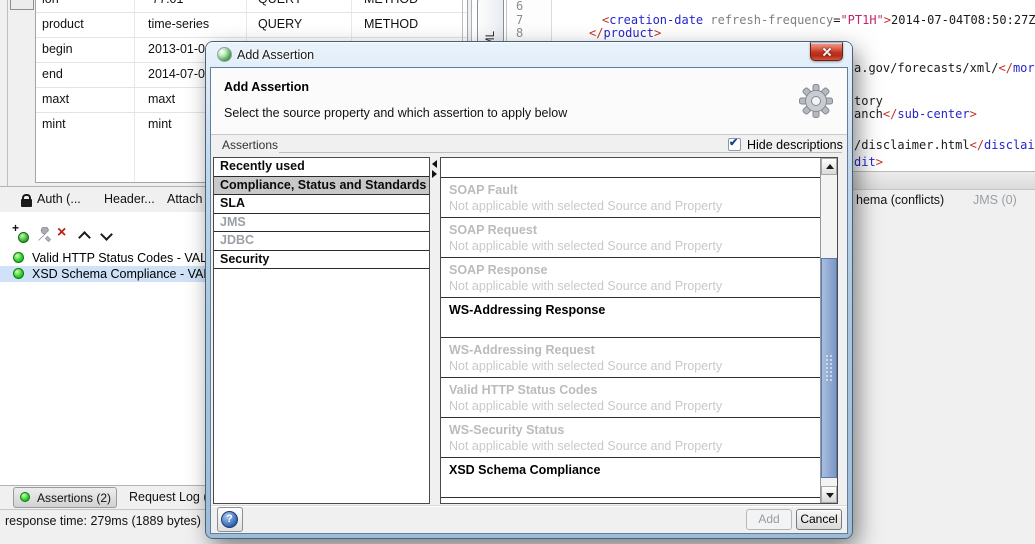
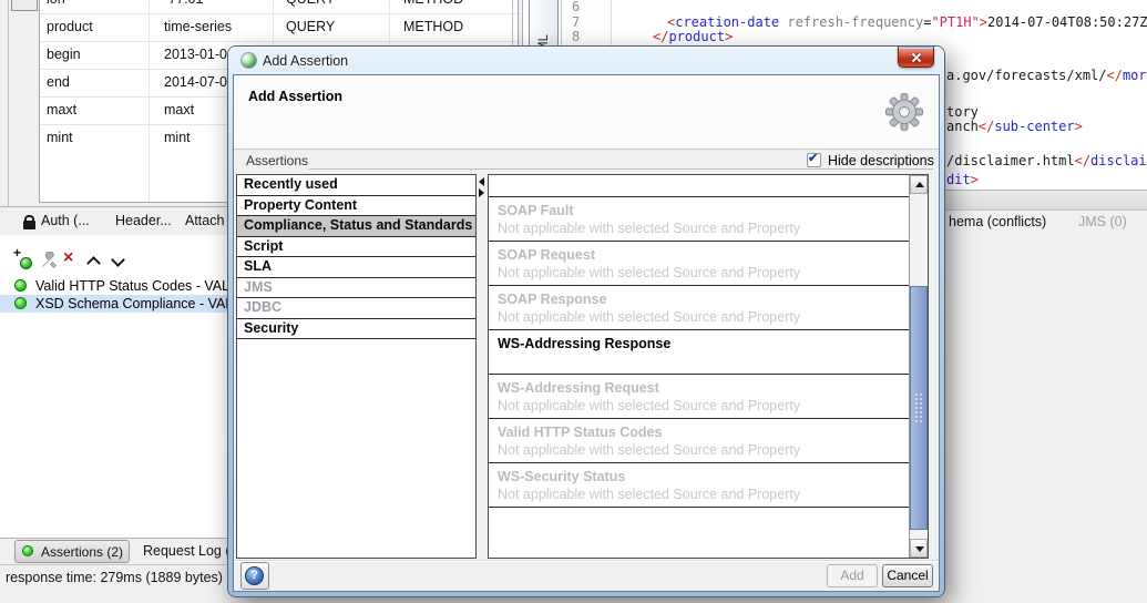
  product
  time-series
  QUERY
  METHOD
  begin
  2013-01-0
  end
  2014-07-0
  maxt
  maxt
  mint
  mint
  6
  7
  8
  <creation-date refresh-frequency="PT1H">2014-07-04T08:50:27Z
  </product>
  a.gov/forecasts/xml/</mor
  tory
  anch</sub-center>
  /disclaimer.html</disclai
  dit>
  hema (conflicts)
  JMS (0)
  Auth (...
  Header...
  Attach
  ×
  Valid HTTP Status Codes - VAL
  XSD Schema Compliance - VA
  Assertions (2)
  Request Log
  response time: 279ms (1889 bytes)
  Add Assertion
  Add Assertion
- Select the source property and which assertion to apply below
  Assertions
  ✔
  Hide descriptions
  Recently used
+ Property Content
  Compliance, Status and Standards
+ Script
  SLA
  JMS
  JDBC
  Security
  SOAP Fault
  Not applicable with selected Source and Property
  SOAP Request
  Not applicable with selected Source and Property
  SOAP Response
  Not applicable with selected Source and Property
  WS-Addressing Response
  WS-Addressing Request
  Not applicable with selected Source and Property
  Valid HTTP Status Codes
  Not applicable with selected Source and Property
  WS-Security Status
  Not applicable with selected Source and Property
- XSD Schema Compliance
  ?
  Add
  Cancel
